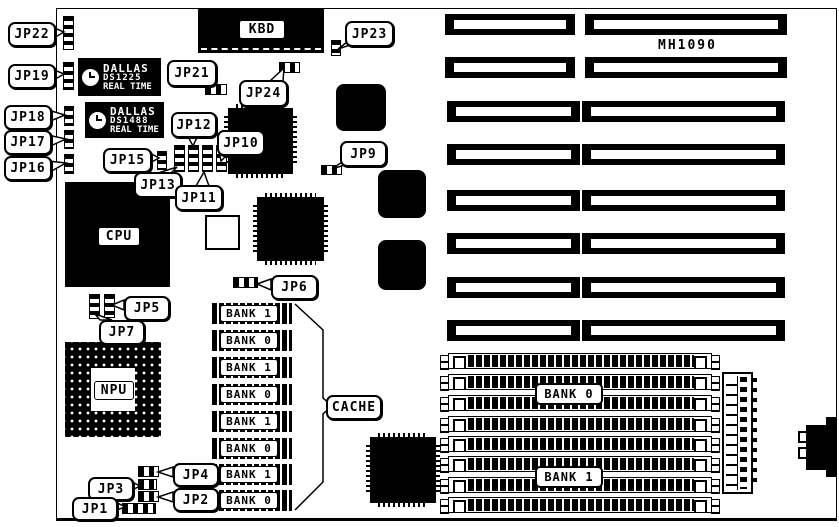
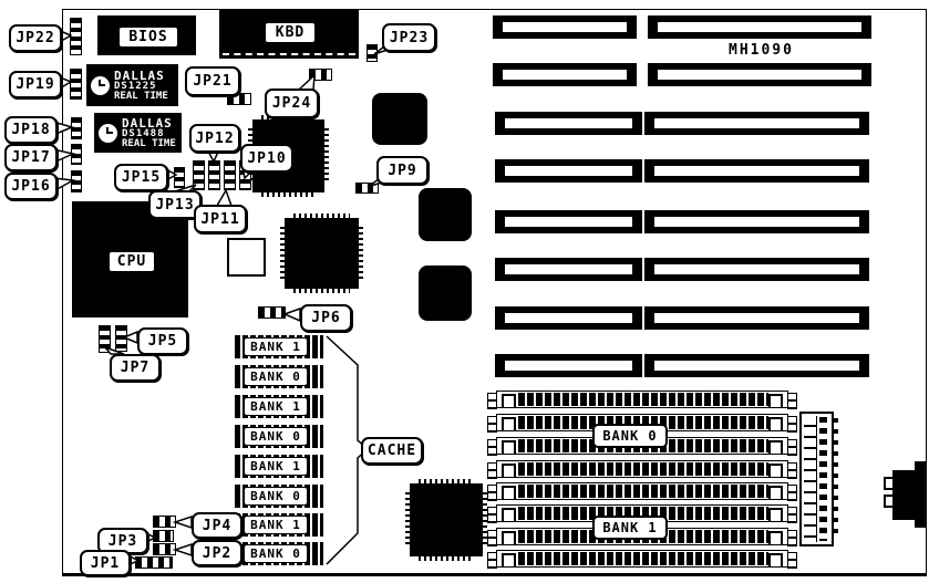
+ BIOS
  KBD
  DALLAS
  DS1225
  REAL TIME
  DALLAS
  DS1488
  REAL TIME
  CPU
- NPU
  MH1090
  CACHE
  BANK 0
  BANK 1
  JP22
  JP19
  JP18
  JP17
  JP16
  JP23
  JP21
  JP24
  JP12
  JP10
  JP15
  JP13
  JP11
  JP9
  JP6
  JP5
  JP7
  JP4
  JP3
  JP2
  JP1
  BANK 1
  BANK 0
  BANK 1
  BANK 0
  BANK 1
  BANK 0
  BANK 1
  BANK 0
